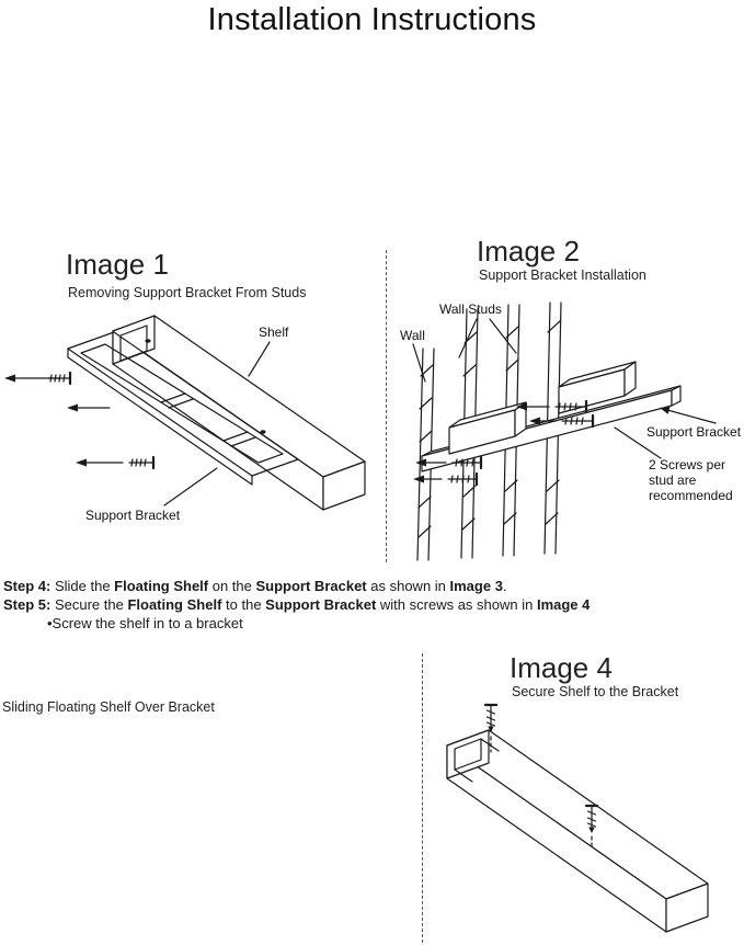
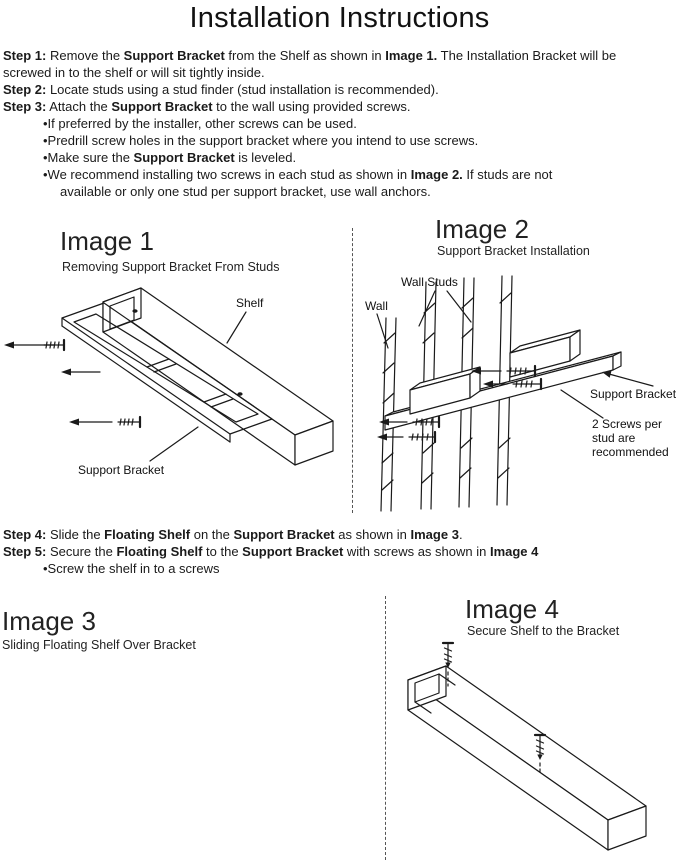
  Installation Instructions
+ Step 1: Remove the Support Bracket from the Shelf as shown in Image 1. The Installation Bracket will be screwed in to the shelf or will sit tightly inside.
+ Step 2: Locate studs using a stud finder (stud installation is recommended).
+ Step 3: Attach the Support Bracket to the wall using provided screws.
+ •If preferred by the installer, other screws can be used.
+ •Predrill screw holes in the support bracket where you intend to use screws.
+ •Make sure the Support Bracket is leveled.
+ •We recommend installing two screws in each stud as shown in Image 2. If studs are not available or only one stud per support bracket, use wall anchors.
  Image 1
  Removing Support Bracket From Studs
  Image 2
  Support Bracket Installation
  Shelf
  Support Bracket
  Wall Studs
  Wall
  Support Bracket
  2 Screws per
  stud are
  recommended
  Step 4: Slide the Floating Shelf on the Support Bracket as shown in Image 3.
  Step 5: Secure the Floating Shelf to the Support Bracket with screws as shown in Image 4
- •Screw the shelf in to a bracket
+ •Screw the shelf in to a screws
+ Image 3
  Sliding Floating Shelf Over Bracket
  Image 4
  Secure Shelf to the Bracket
